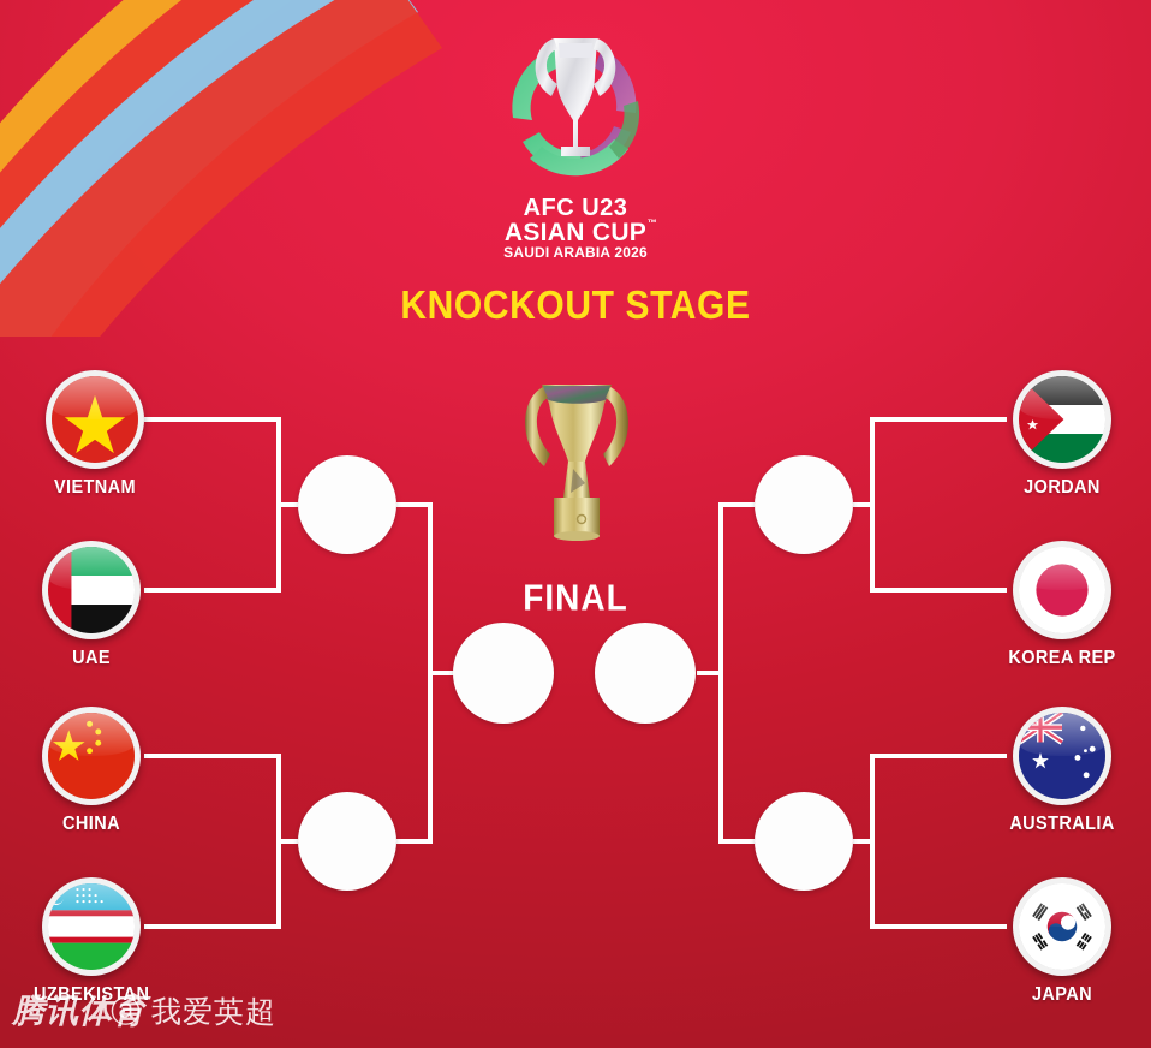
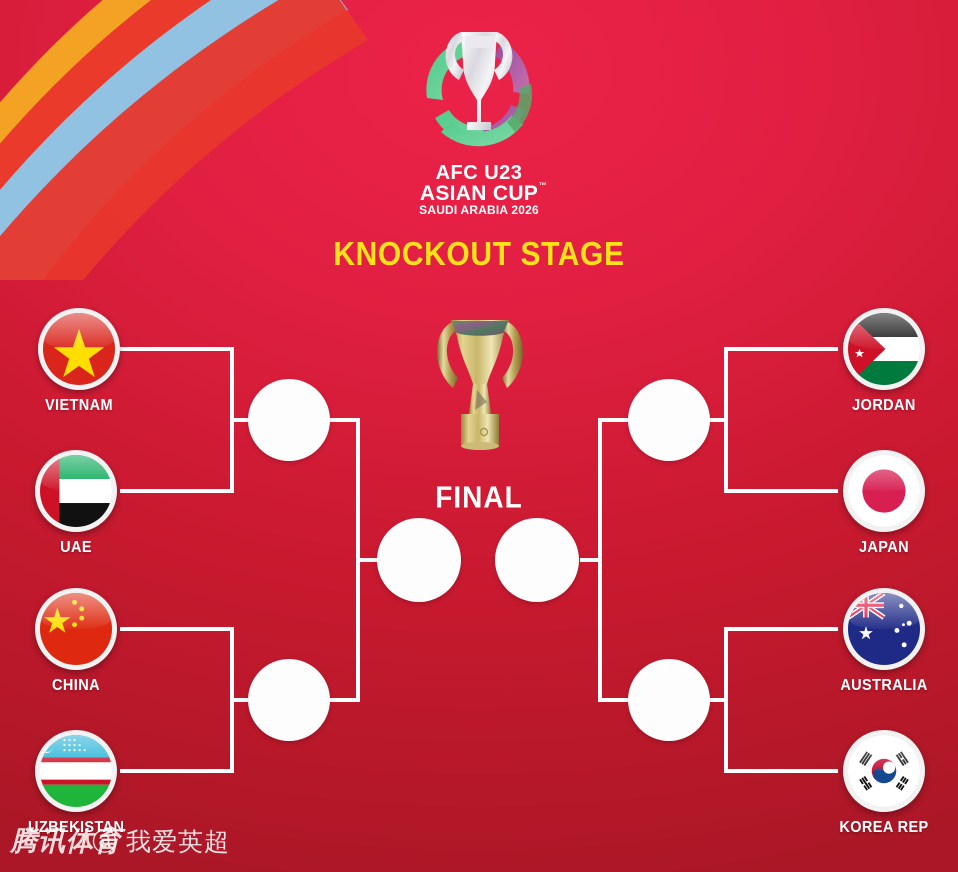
  AFC U23
  ASIAN CUP
  ™
  SAUDI ARABIA 2026
  KNOCKOUT STAGE
  VIETNAM
  UAE
  CHINA
  UZBEKISTAN
  JORDAN
- KOREA REP
+ JAPAN
  AUSTRALIA
- JAPAN
+ KOREA REP
  FINAL
  腾讯体育
  ⓐ 我爱英超
